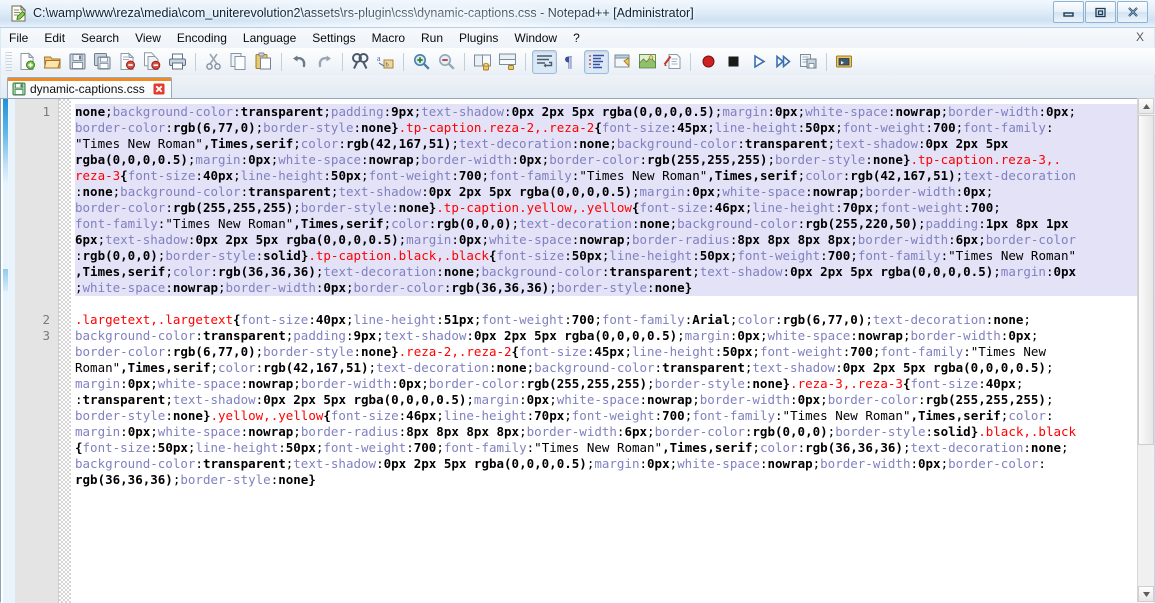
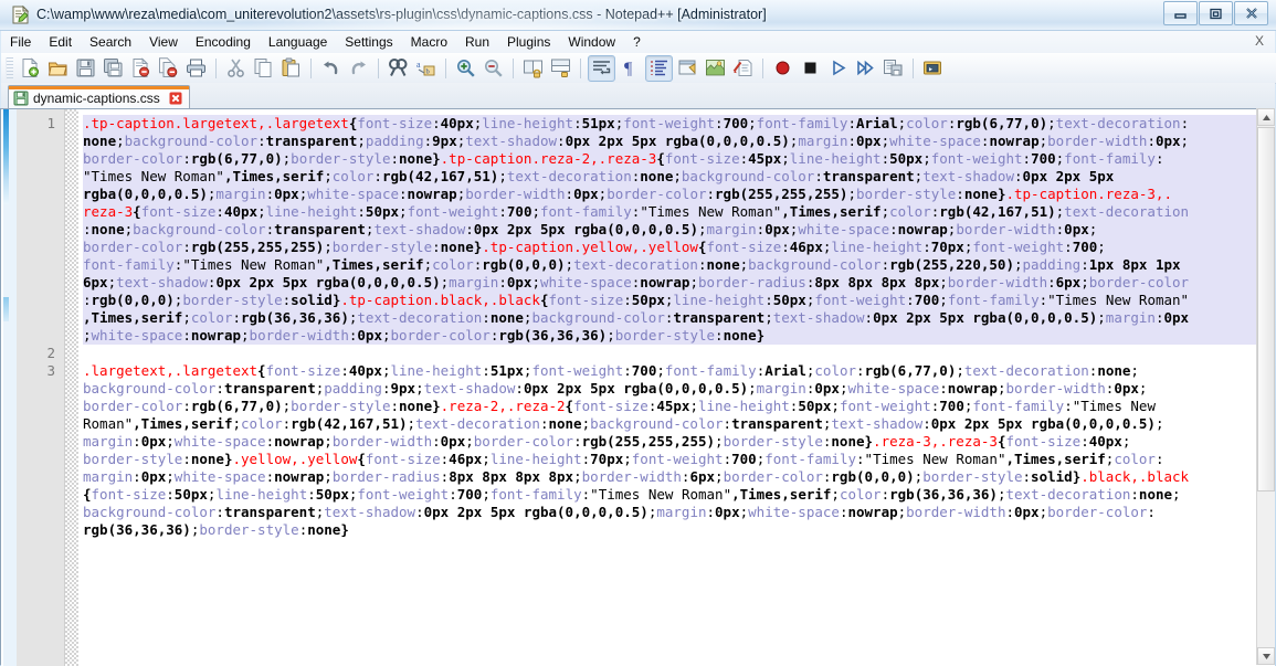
  File
  Edit
  Search
  View
  Encoding
  Language
  Settings
  Macro
  Run
  Plugins
  Window
  ?
  X
  a
  ¶
  dynamic-captions.css
  1
  2
  3
+ .tp-caption.largetext,.largetext{font-size:40px;line-height:51px;font-weight:700;font-family:Arial;color:rgb(6,77,0);text-decoration:
  none;background-color:transparent;padding:9px;text-shadow:0px 2px 5px rgba(0,0,0,0.5);margin:0px;white-space:nowrap;border-width:0px;
- border-color:rgb(6,77,0);border-style:none}.tp-caption.reza-2,.reza-2{font-size:45px;line-height:50px;font-weight:700;font-family:
+ border-color:rgb(6,77,0);border-style:none}.tp-caption.reza-2,.reza-3{font-size:45px;line-height:50px;font-weight:700;font-family:
  "Times New Roman",Times,serif;color:rgb(42,167,51);text-decoration:none;background-color:transparent;text-shadow:0px 2px 5px
  rgba(0,0,0,0.5);margin:0px;white-space:nowrap;border-width:0px;border-color:rgb(255,255,255);border-style:none}.tp-caption.reza-3,.
  reza-3{font-size:40px;line-height:50px;font-weight:700;font-family:"Times New Roman",Times,serif;color:rgb(42,167,51);text-decoration
  :none;background-color:transparent;text-shadow:0px 2px 5px rgba(0,0,0,0.5);margin:0px;white-space:nowrap;border-width:0px;
  border-color:rgb(255,255,255);border-style:none}.tp-caption.yellow,.yellow{font-size:46px;line-height:70px;font-weight:700;
  font-family:"Times New Roman",Times,serif;color:rgb(0,0,0);text-decoration:none;background-color:rgb(255,220,50);padding:1px 8px 1px
  6px;text-shadow:0px 2px 5px rgba(0,0,0,0.5);margin:0px;white-space:nowrap;border-radius:8px 8px 8px 8px;border-width:6px;border-color
  :rgb(0,0,0);border-style:solid}.tp-caption.black,.black{font-size:50px;line-height:50px;font-weight:700;font-family:"Times New Roman"
  ,Times,serif;color:rgb(36,36,36);text-decoration:none;background-color:transparent;text-shadow:0px 2px 5px rgba(0,0,0,0.5);margin:0px
  ;white-space:nowrap;border-width:0px;border-color:rgb(36,36,36);border-style:none}
  .largetext,.largetext{font-size:40px;line-height:51px;font-weight:700;font-family:Arial;color:rgb(6,77,0);text-decoration:none;
  background-color:transparent;padding:9px;text-shadow:0px 2px 5px rgba(0,0,0,0.5);margin:0px;white-space:nowrap;border-width:0px;
  border-color:rgb(6,77,0);border-style:none}.reza-2,.reza-2{font-size:45px;line-height:50px;font-weight:700;font-family:"Times New
  Roman",Times,serif;color:rgb(42,167,51);text-decoration:none;background-color:transparent;text-shadow:0px 2px 5px rgba(0,0,0,0.5);
  margin:0px;white-space:nowrap;border-width:0px;border-color:rgb(255,255,255);border-style:none}.reza-3,.reza-3{font-size:40px;
- :transparent;text-shadow:0px 2px 5px rgba(0,0,0,0.5);margin:0px;white-space:nowrap;border-width:0px;border-color:rgb(255,255,255);
  border-style:none}.yellow,.yellow{font-size:46px;line-height:70px;font-weight:700;font-family:"Times New Roman",Times,serif;color:
  margin:0px;white-space:nowrap;border-radius:8px 8px 8px 8px;border-width:6px;border-color:rgb(0,0,0);border-style:solid}.black,.black
  {font-size:50px;line-height:50px;font-weight:700;font-family:"Times New Roman",Times,serif;color:rgb(36,36,36);text-decoration:none;
  background-color:transparent;text-shadow:0px 2px 5px rgba(0,0,0,0.5);margin:0px;white-space:nowrap;border-width:0px;border-color:
  rgb(36,36,36);border-style:none}
